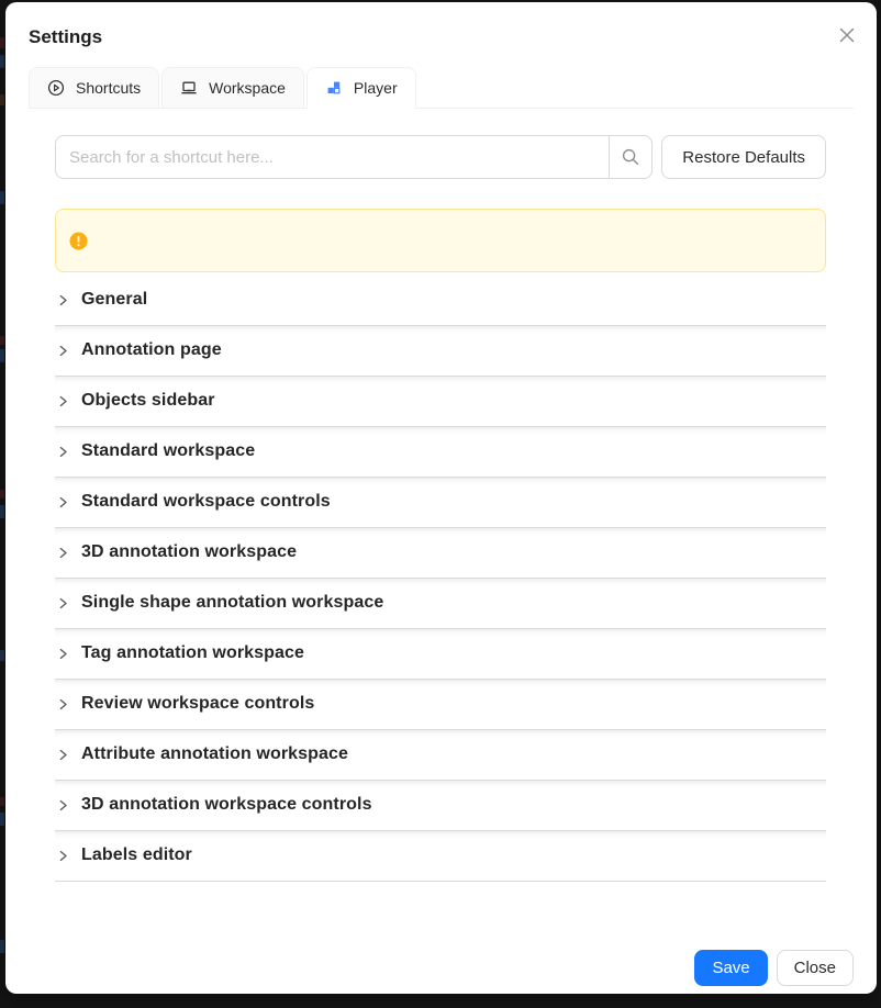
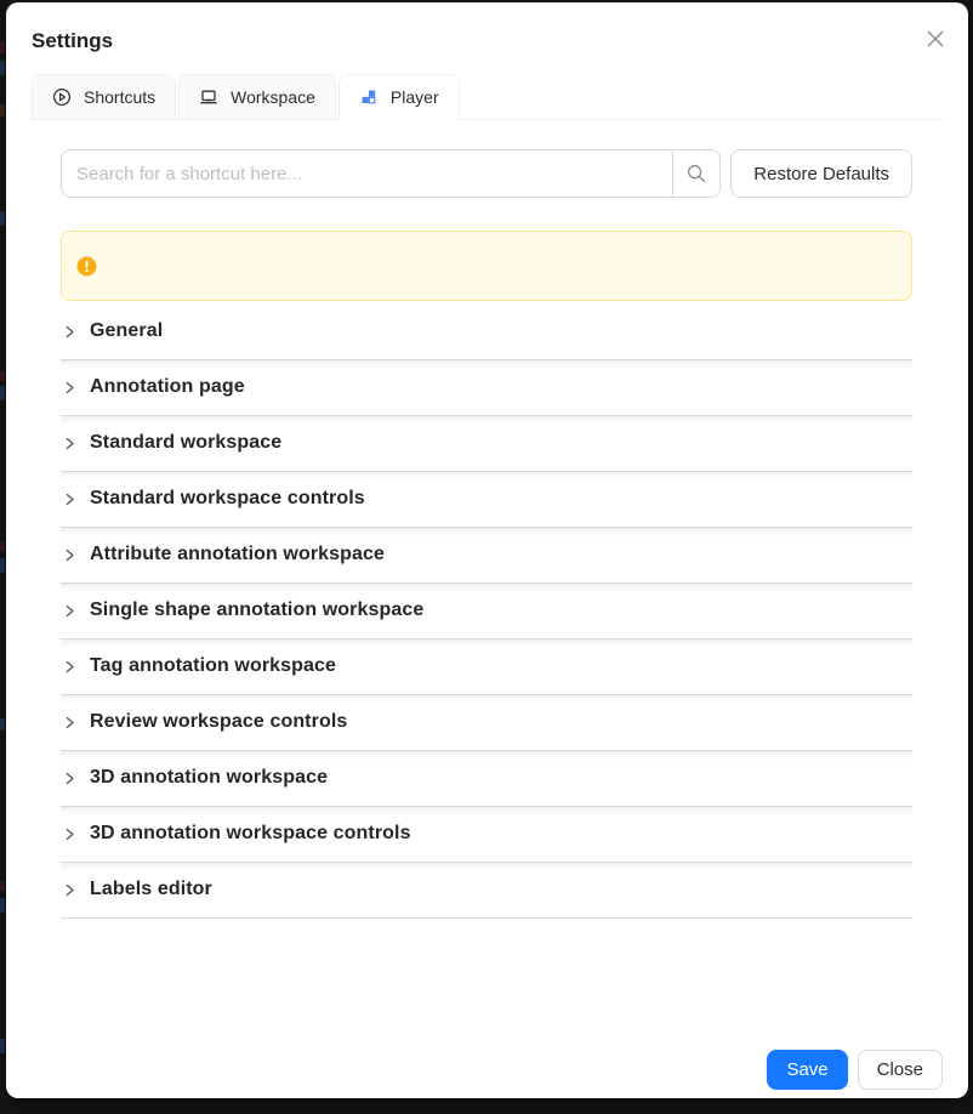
  Settings
  Shortcuts
  Workspace
  Player
  Search for a shortcut here...
  Restore Defaults
  General
  Annotation page
- Objects sidebar
  Standard workspace
  Standard workspace controls
- 3D annotation workspace
+ Attribute annotation workspace
  Single shape annotation workspace
  Tag annotation workspace
  Review workspace controls
- Attribute annotation workspace
+ 3D annotation workspace
  3D annotation workspace controls
  Labels editor
  Save
  Close
